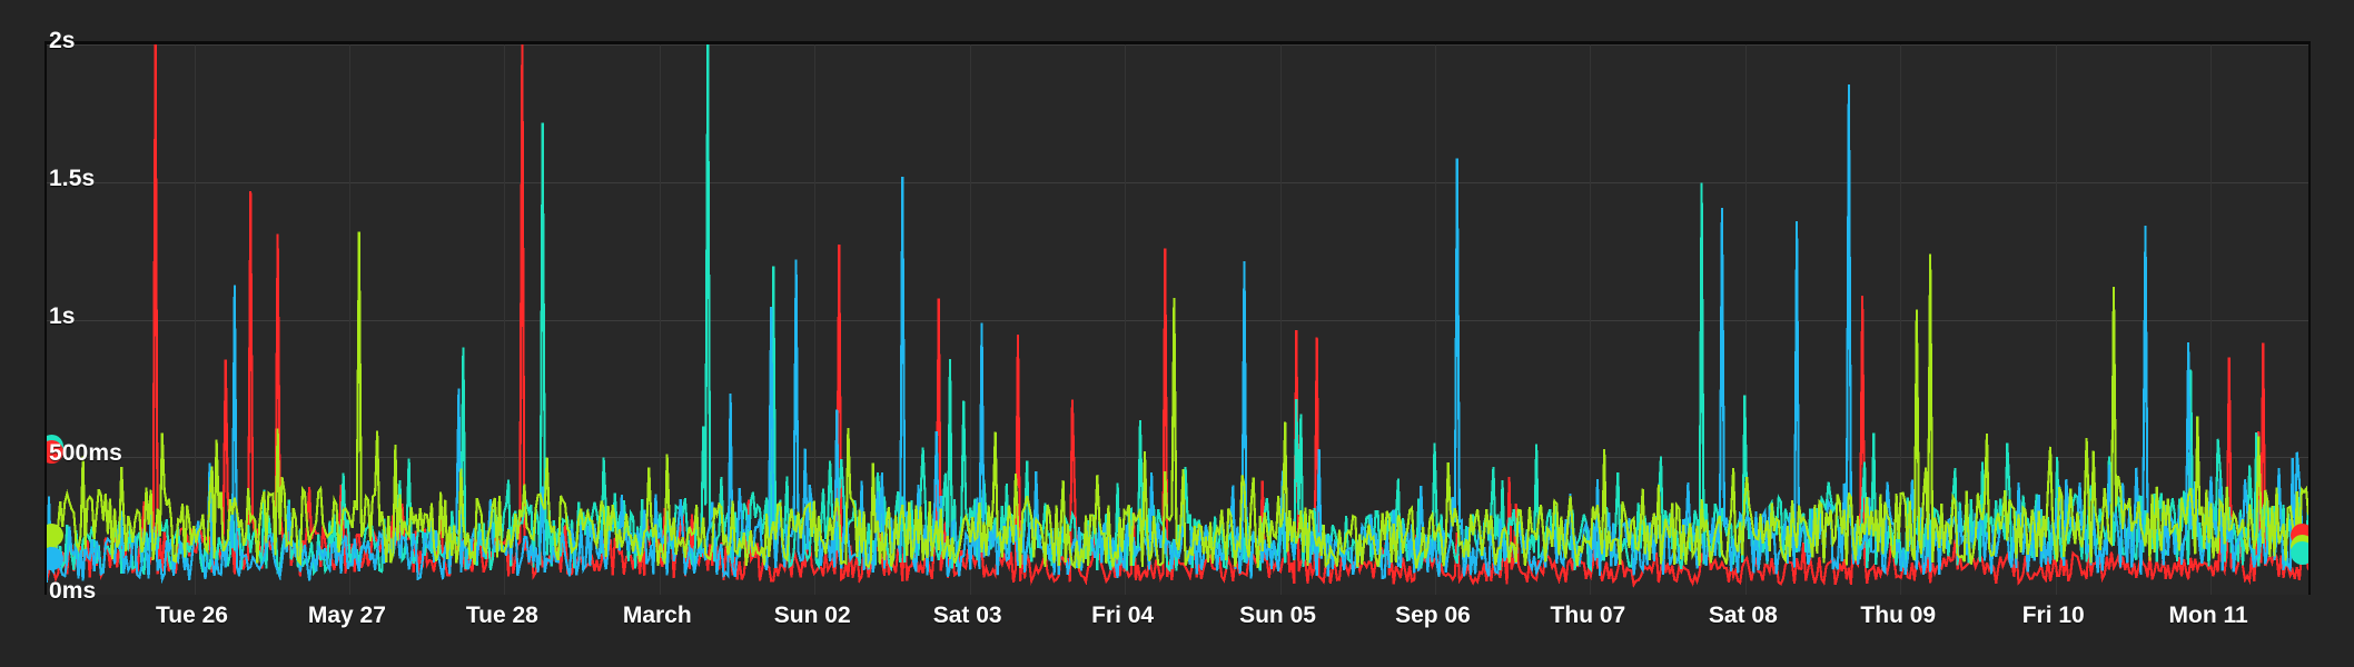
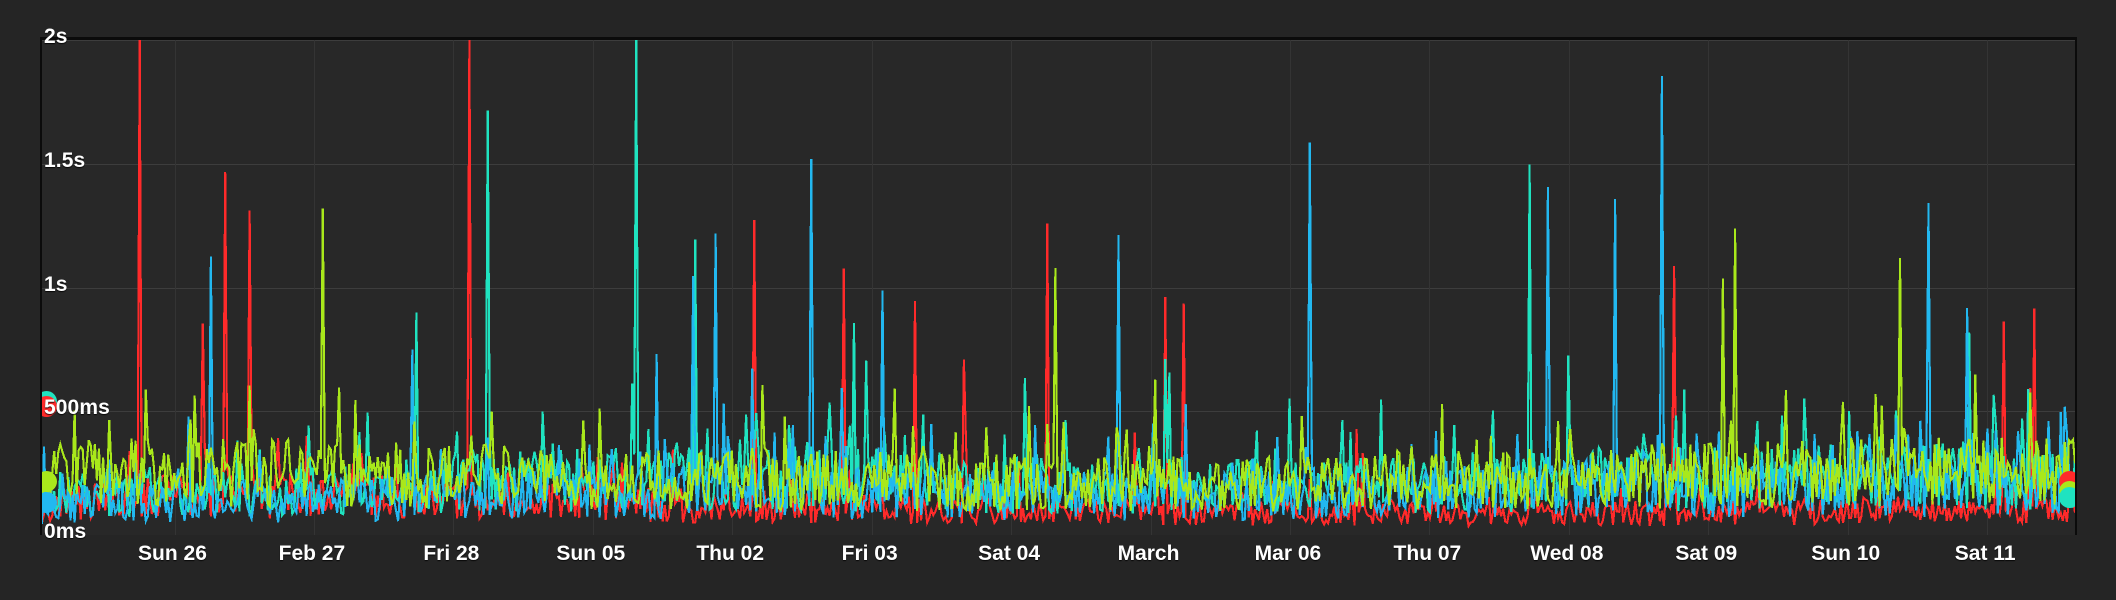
  2s
  1.5s
  1s
  500ms
  0ms
- Tue 26
+ Sun 26
- May 27
+ Feb 27
- Tue 28
+ Fri 28
- March
+ Sun 05
- Sun 02
+ Thu 02
- Sat 03
+ Fri 03
- Fri 04
+ Sat 04
- Sun 05
+ March
- Sep 06
+ Mar 06
  Thu 07
- Sat 08
+ Wed 08
- Thu 09
+ Sat 09
- Fri 10
+ Sun 10
- Mon 11
+ Sat 11
